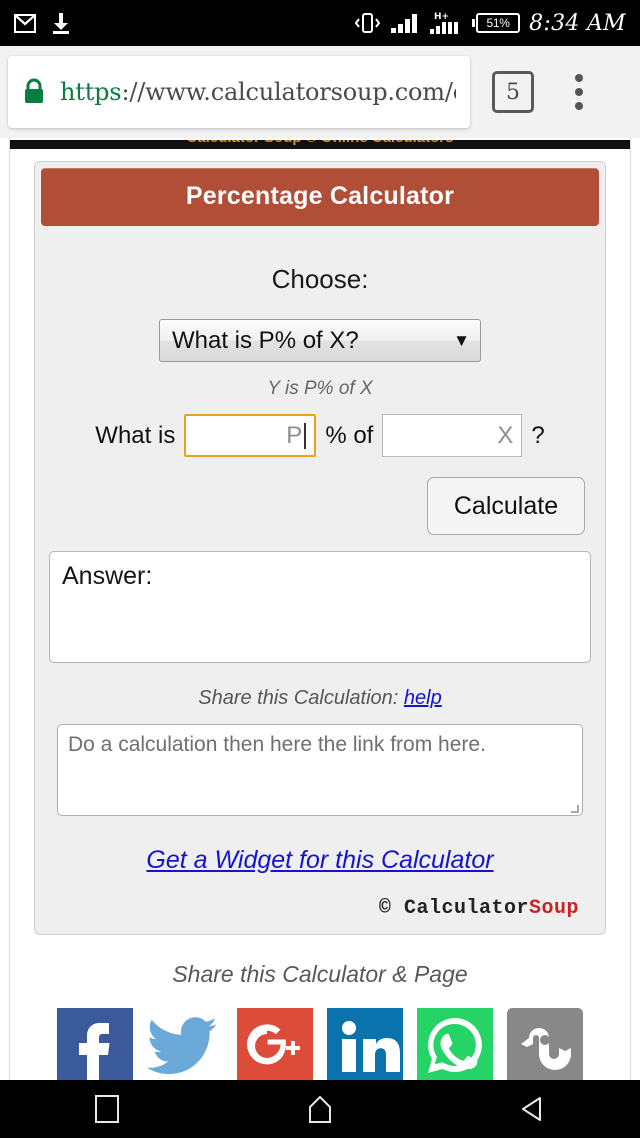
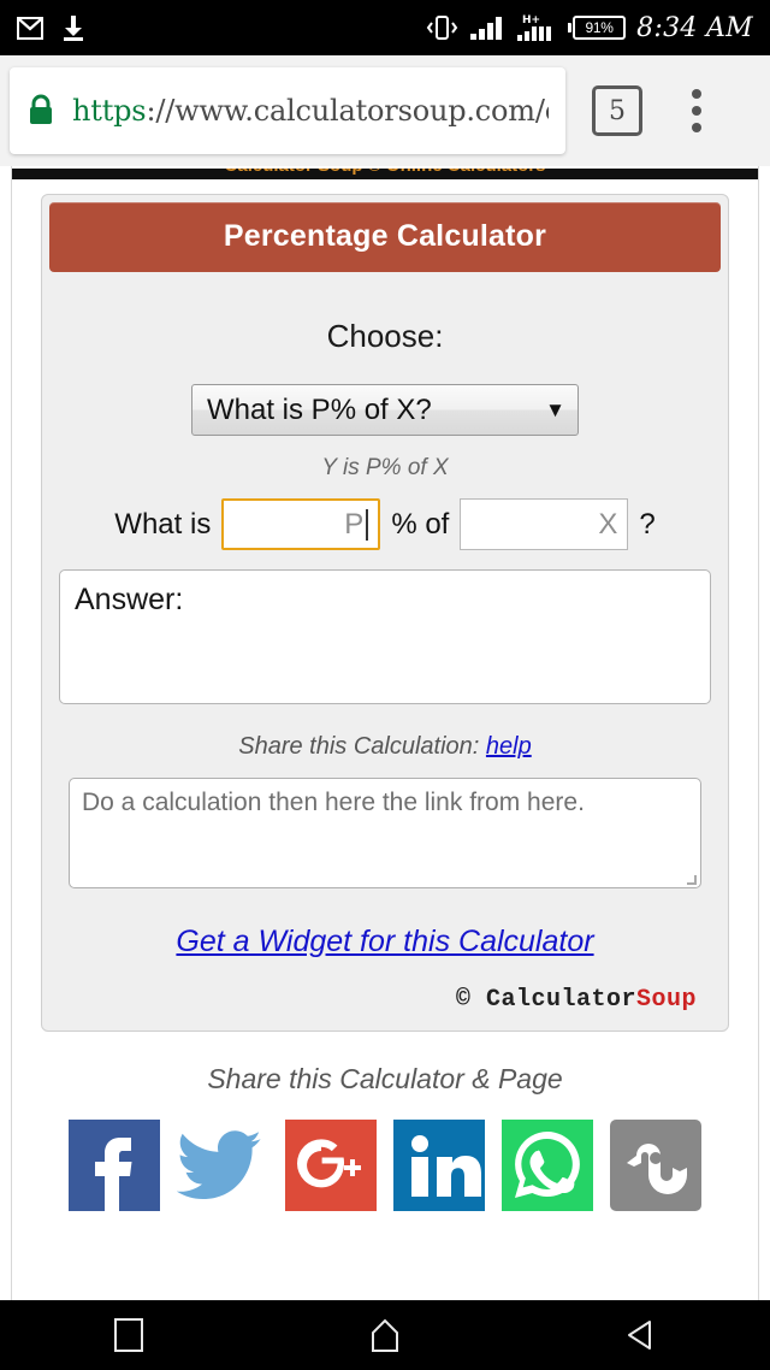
  H+
- 51%
+ 91%
  8:34 AM
  https://www.calculatorsoup.com/
  5
  Percentage Calculator
  Choose:
  What is P% of X?
  ▼
  Y is P% of X
  What is
  P
  % of
  X
  ?
- Calculate
  Answer:
  Share this Calculation: help
  Do a calculation then here the link from here.
  Get a Widget for this Calculator
  © CalculatorSoup
  Share this Calculator & Page
